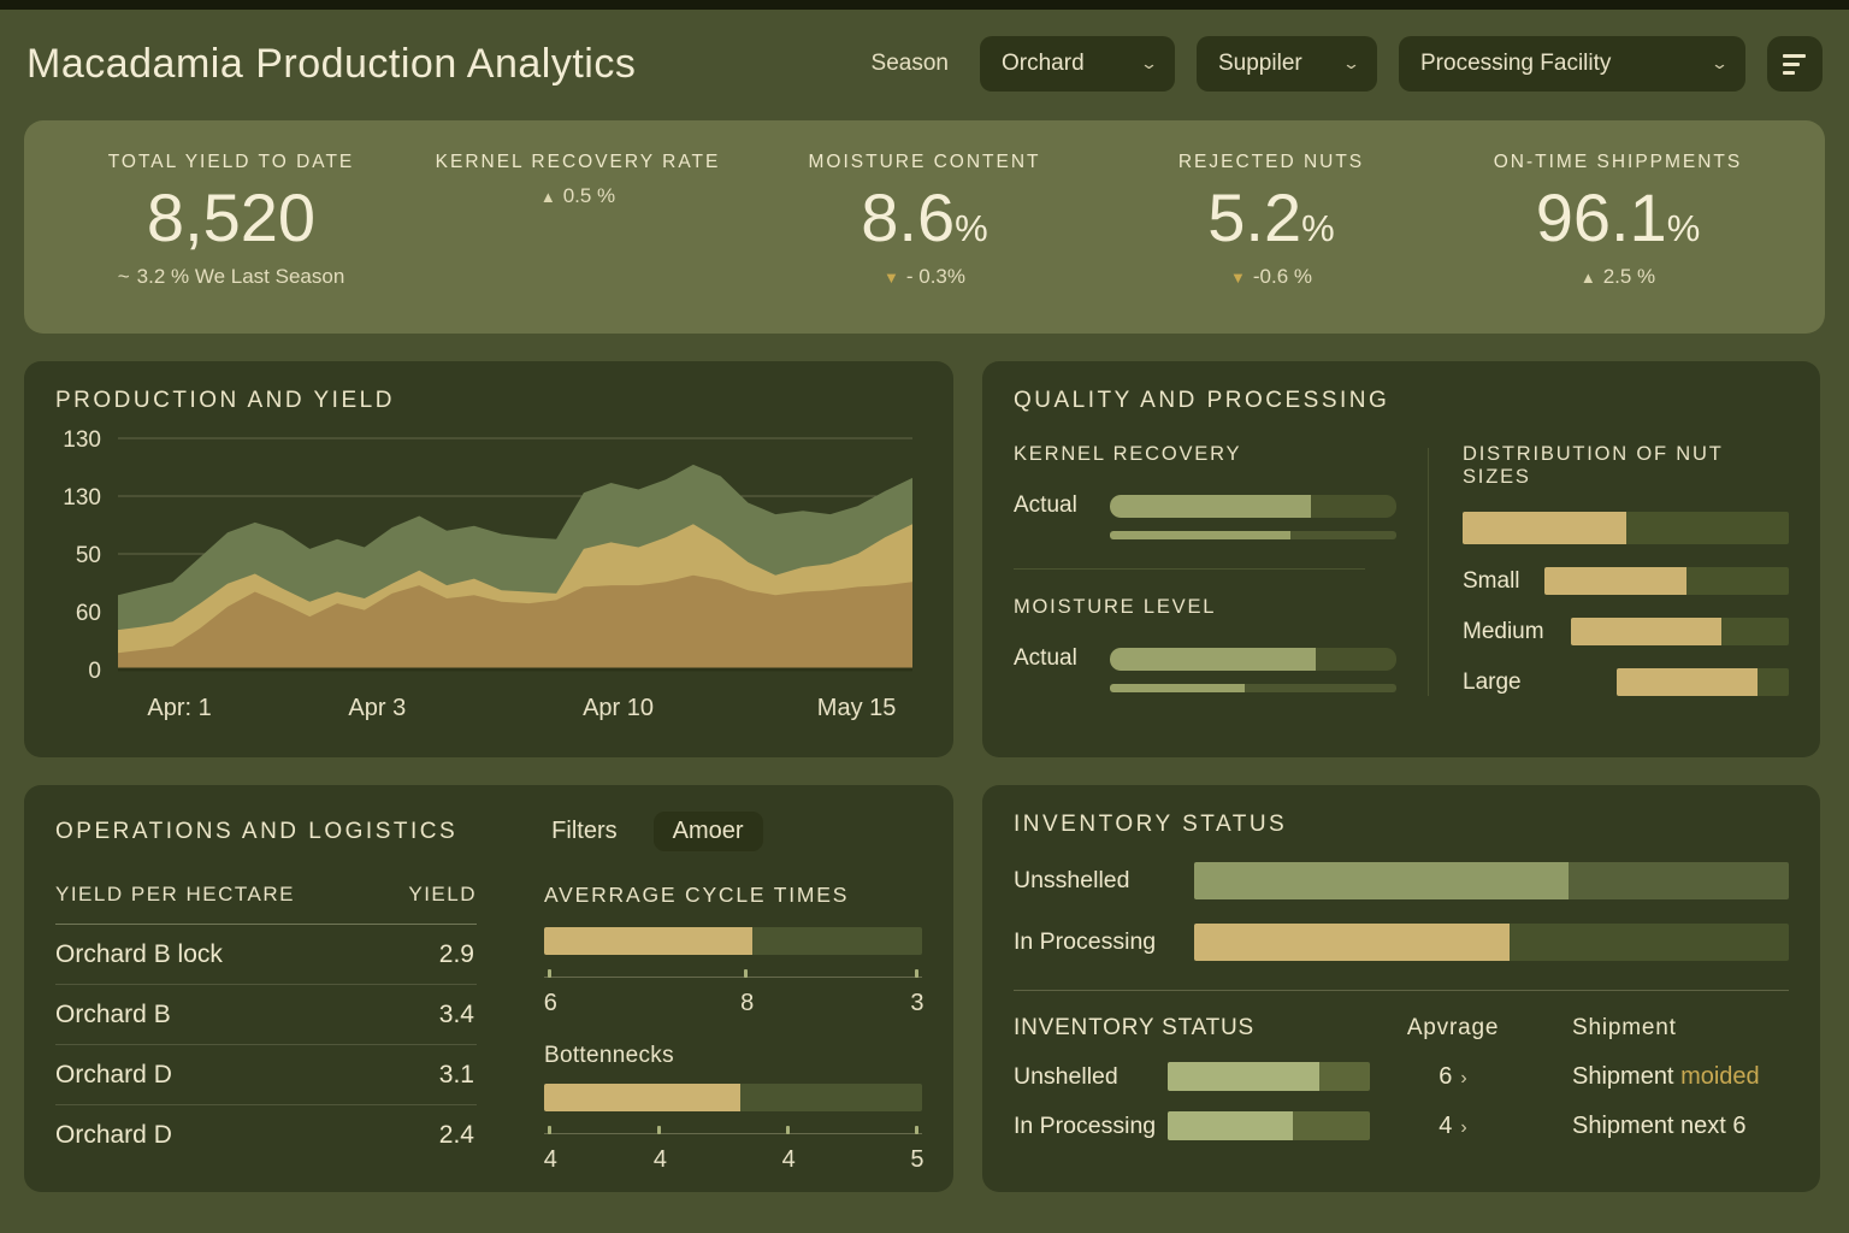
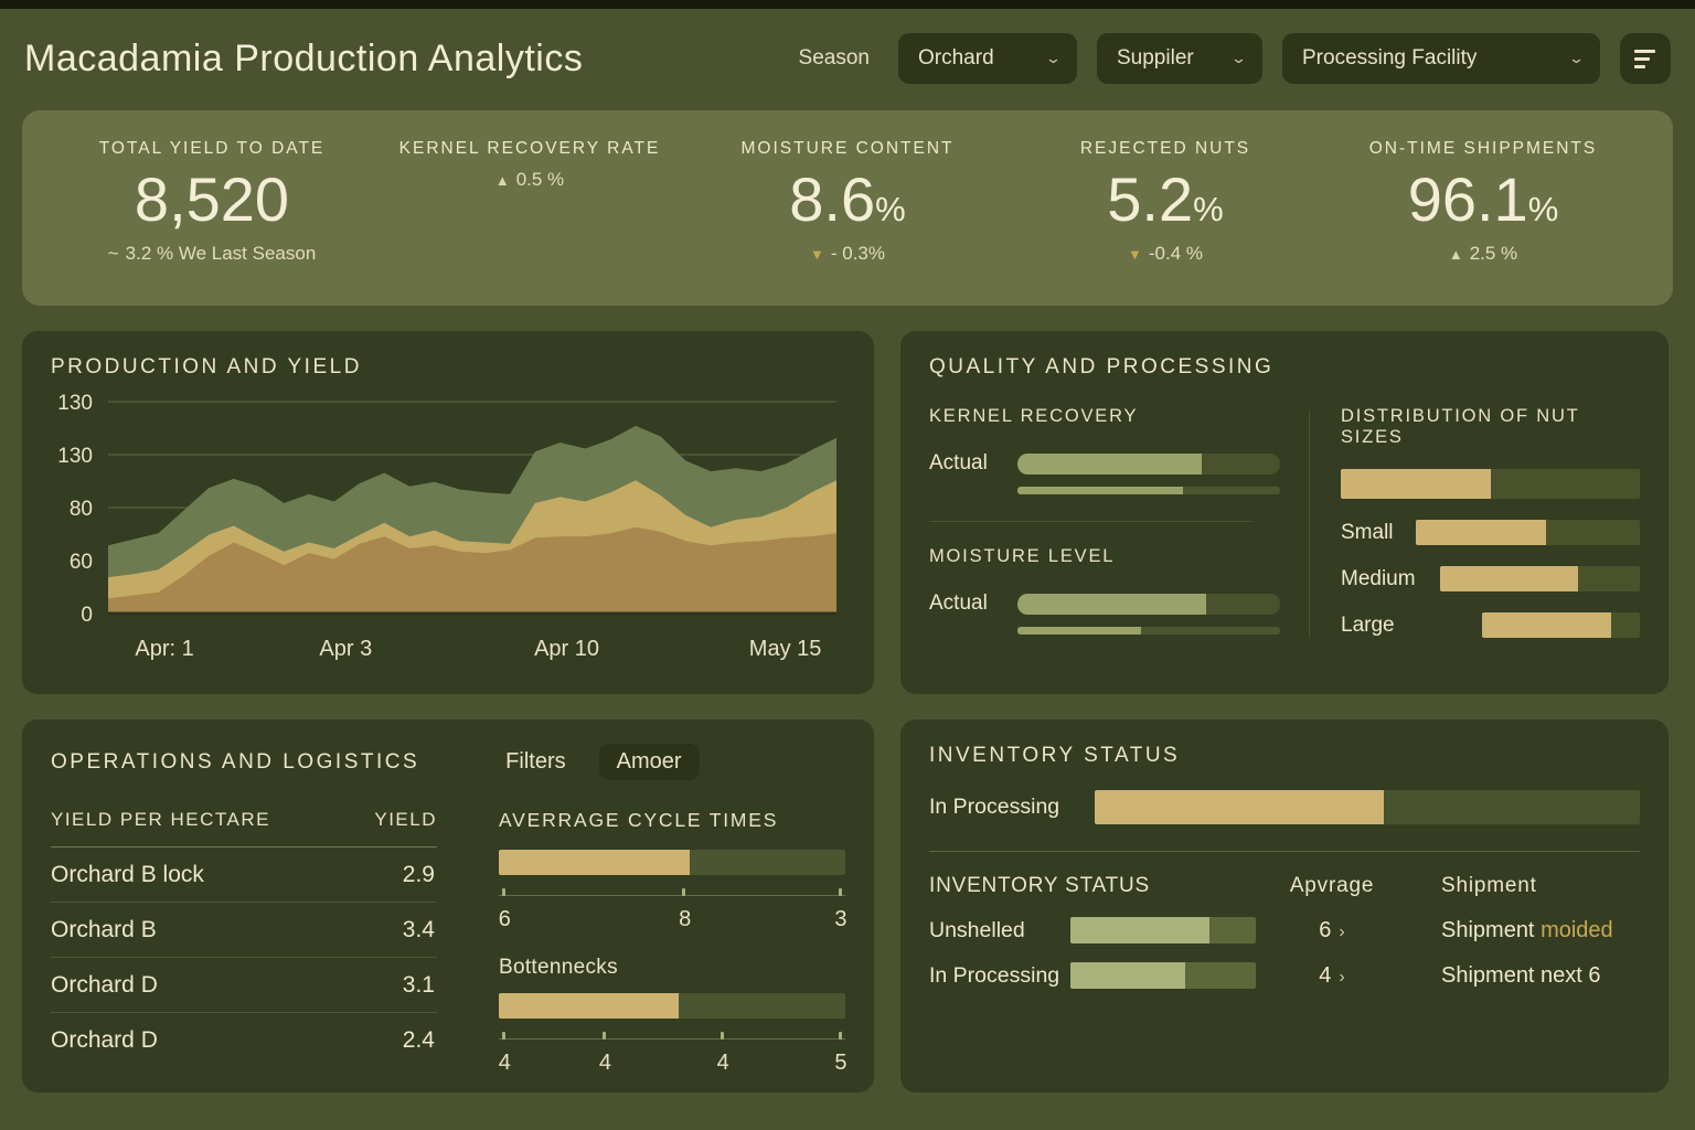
  Macadamia Production Analytics
  Season
  Orchard
  ⌄
  Suppiler
  ⌄
  Processing Facility
  ⌄
  TOTAL YIELD TO DATE
  8,520
  ~ 3.2 % We Last Season
  KERNEL RECOVERY RATE
  ▲ 0.5 %
  MOISTURE CONTENT
  8.6%
  ▼ - 0.3%
  REJECTED NUTS
  5.2%
- ▼ -0.6 %
+ ▼ -0.4 %
  ON-TIME SHIPPMENTS
  96.1%
  ▲ 2.5 %
  PRODUCTION AND YIELD
  130
  130
- 50
+ 80
  60
  0
  Apr: 1
  Apr 3
  Apr 10
  May 15
  QUALITY AND PROCESSING
  KERNEL RECOVERY
  Actual
  MOISTURE LEVEL
  Actual
  DISTRIBUTION OF NUT SIZES
  Small
  Medium
  Large
  OPERATIONS AND LOGISTICS
  Filters
  Amoer
  YIELD PER HECTARE
  YIELD
  Orchard B lock
  2.9
  Orchard B
  3.4
  Orchard D
  3.1
  Orchard D
  2.4
  AVERRAGE CYCLE TIMES
  6
  8
  3
  Bottennecks
  4
  4
  4
  5
  INVENTORY STATUS
- Unsshelled
  In Processing
  INVENTORY STATUS
  Apvrage
  Shipment
  Unshelled
  6 ›
  Shipment moided
  In Processing
  4 ›
  Shipment next 6
